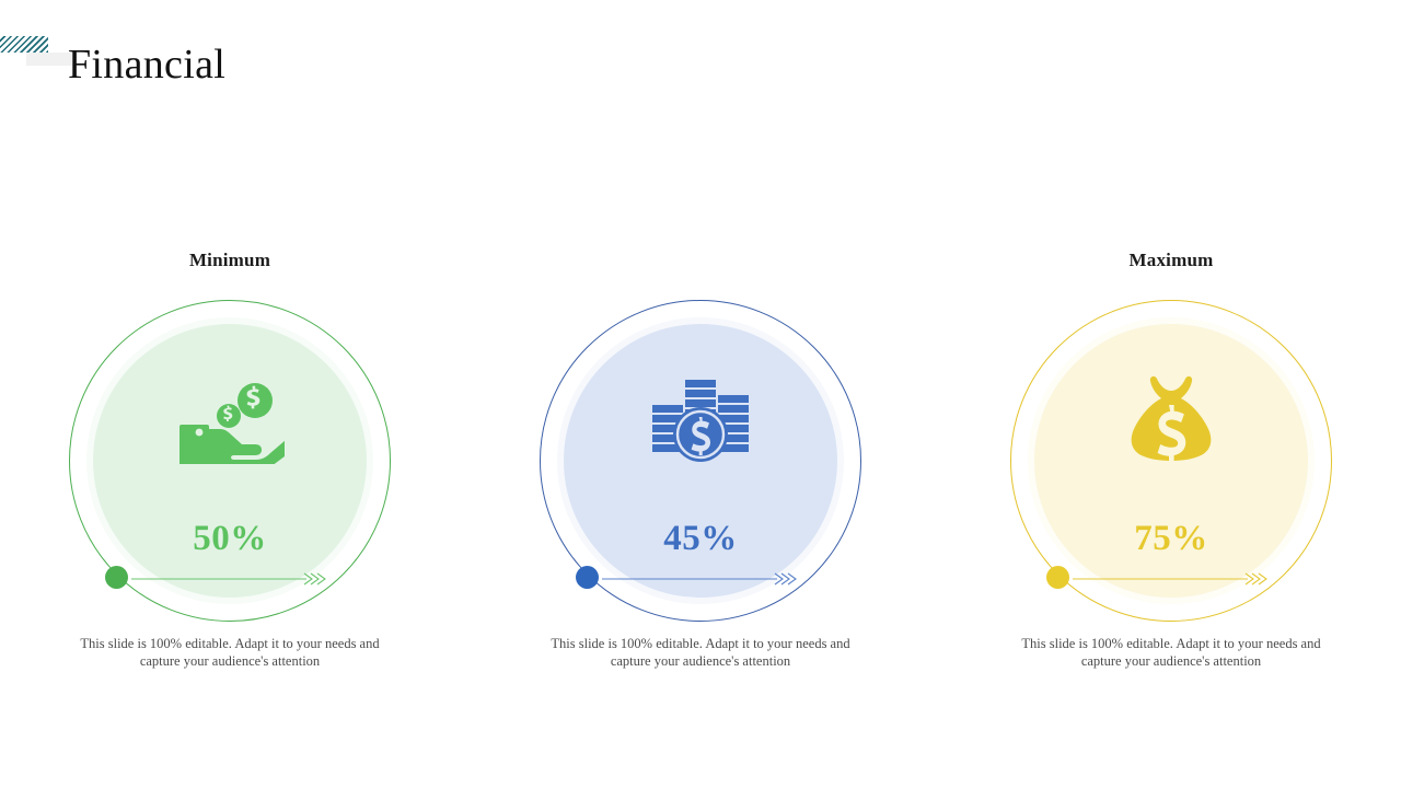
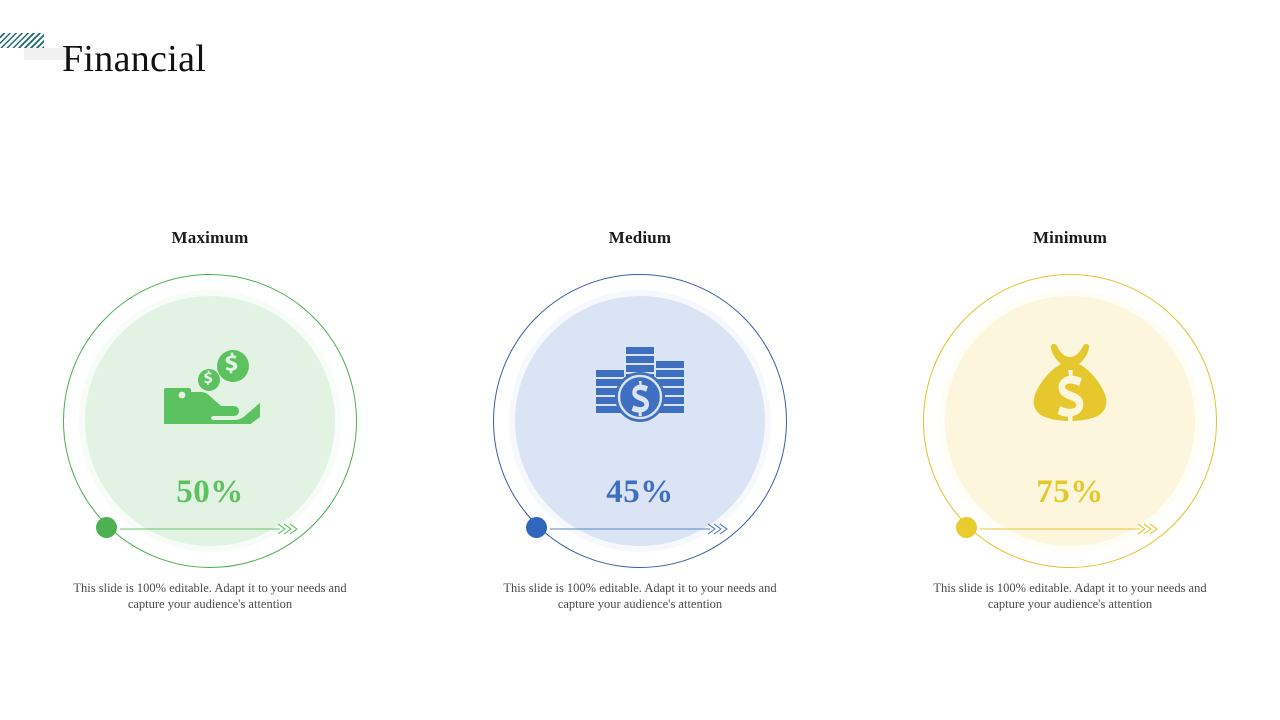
  Financial
- Minimum
+ Maximum
  50%
  This slide is 100% editable. Adapt it to your needs and capture your audience's attention
+ Medium
  45%
  This slide is 100% editable. Adapt it to your needs and capture your audience's attention
- Maximum
+ Minimum
  75%
  This slide is 100% editable. Adapt it to your needs and capture your audience's attention
